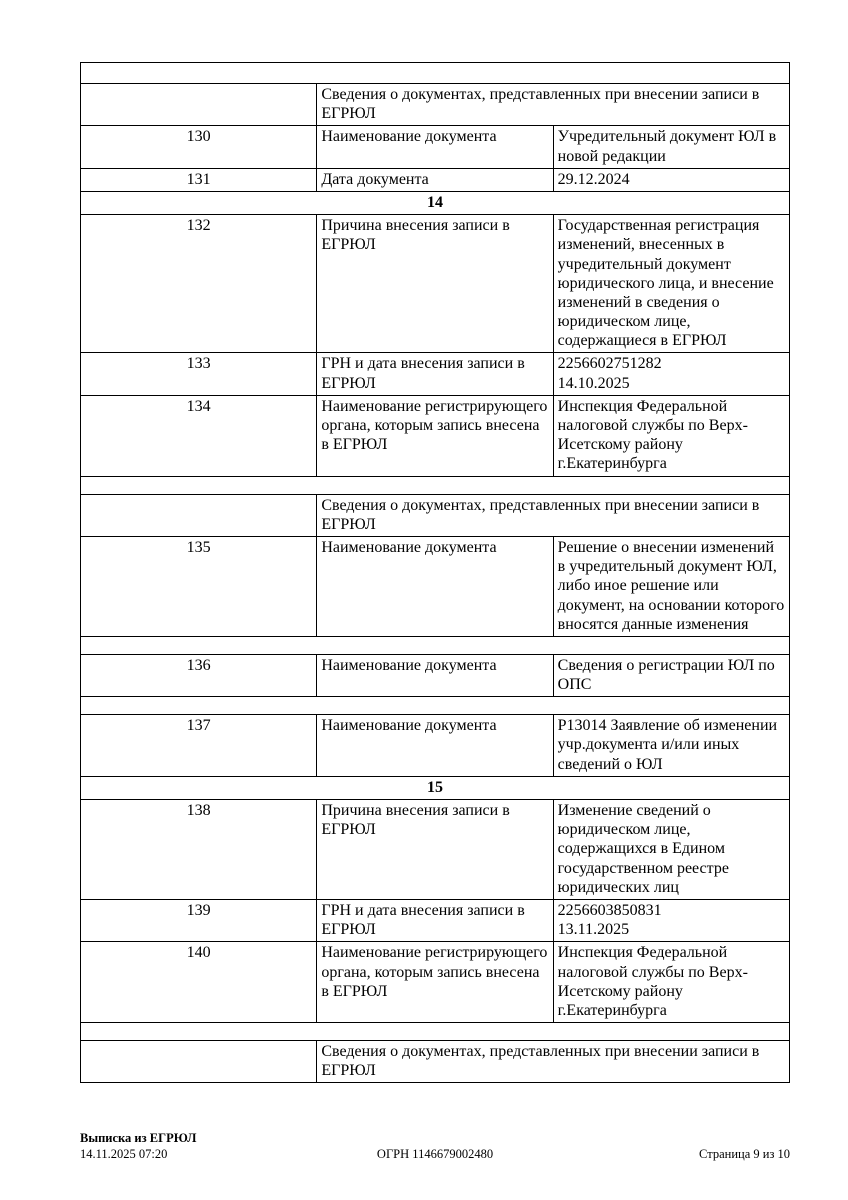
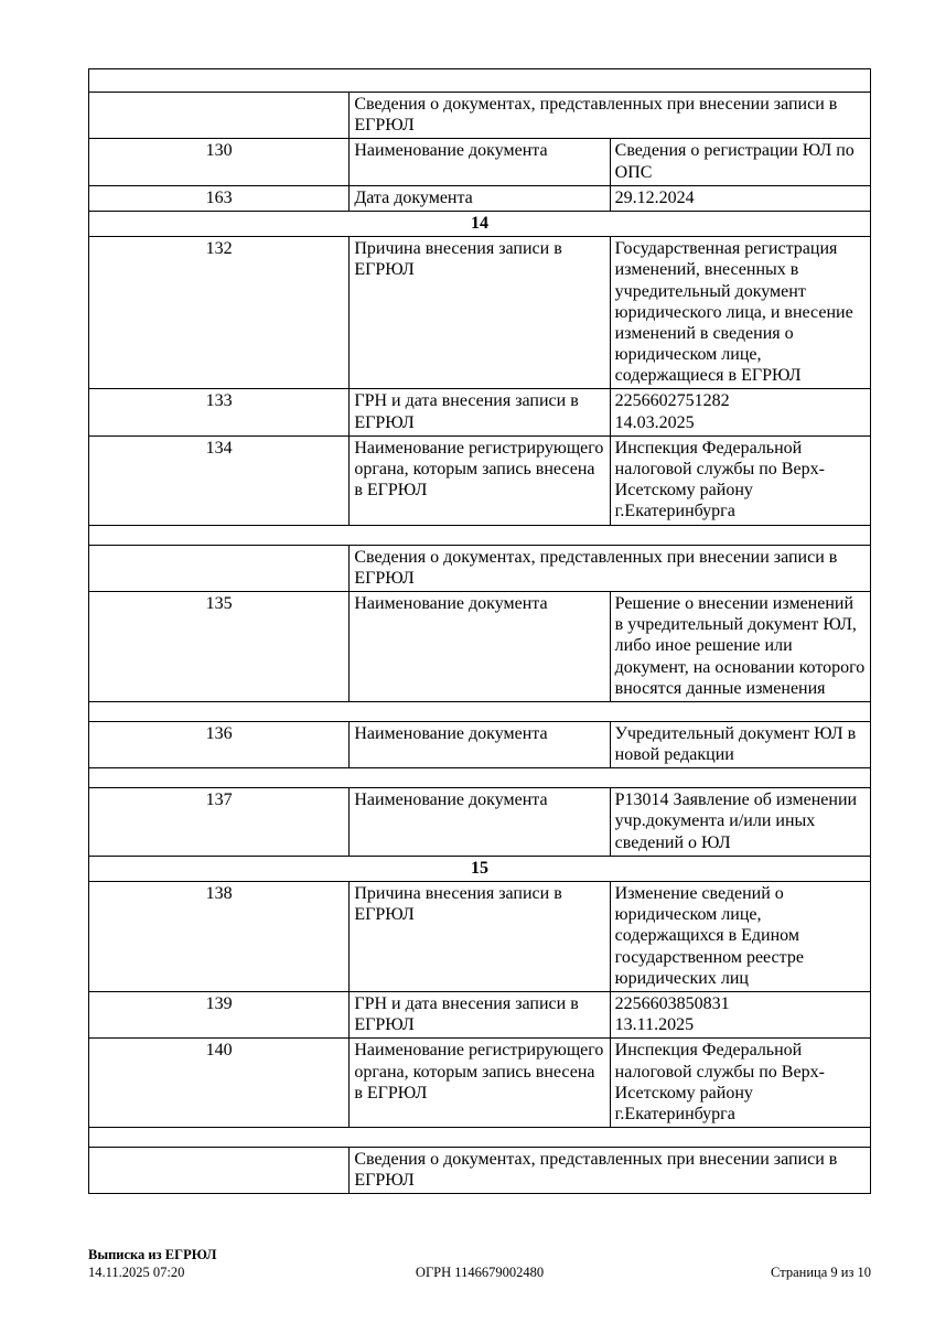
  	Сведения о документах, представленных при внесении записи в ЕГРЮЛ
- 130	Наименование документа	Учредительный документ ЮЛ в новой редакции
+ 130	Наименование документа	Сведения о регистрации ЮЛ по ОПС
- 131	Дата документа	29.12.2024
+ 163	Дата документа	29.12.2024
  14
  132	Причина внесения записи в ЕГРЮЛ	Государственная регистрация изменений, внесенных в учредительный документ юридического лица, и внесение изменений в сведения о юридическом лице, содержащиеся в ЕГРЮЛ
- 133	ГРН и дата внесения записи в ЕГРЮЛ	2256602751282 14.10.2025
+ 133	ГРН и дата внесения записи в ЕГРЮЛ	2256602751282 14.03.2025
  134	Наименование регистрирующего органа, которым запись внесена в ЕГРЮЛ	Инспекция Федеральной налоговой службы по Верх-Исетскому району г.Екатеринбурга
  	Сведения о документах, представленных при внесении записи в ЕГРЮЛ
  135	Наименование документа	Решение о внесении изменений в учредительный документ ЮЛ, либо иное решение или документ, на основании которого вносятся данные изменения
- 136	Наименование документа	Сведения о регистрации ЮЛ по ОПС
+ 136	Наименование документа	Учредительный документ ЮЛ в новой редакции
  137	Наименование документа	Р13014 Заявление об изменении учр.документа и/или иных сведений о ЮЛ
  15
  138	Причина внесения записи в ЕГРЮЛ	Изменение сведений о юридическом лице, содержащихся в Едином государственном реестре юридических лиц
  139	ГРН и дата внесения записи в ЕГРЮЛ	2256603850831 13.11.2025
  140	Наименование регистрирующего органа, которым запись внесена в ЕГРЮЛ	Инспекция Федеральной налоговой службы по Верх-Исетскому району г.Екатеринбурга
  	Сведения о документах, представленных при внесении записи в ЕГРЮЛ
  Выписка из ЕГРЮЛ
  14.11.2025 07:20
  ОГРН 1146679002480
  Страница 9 из 10
